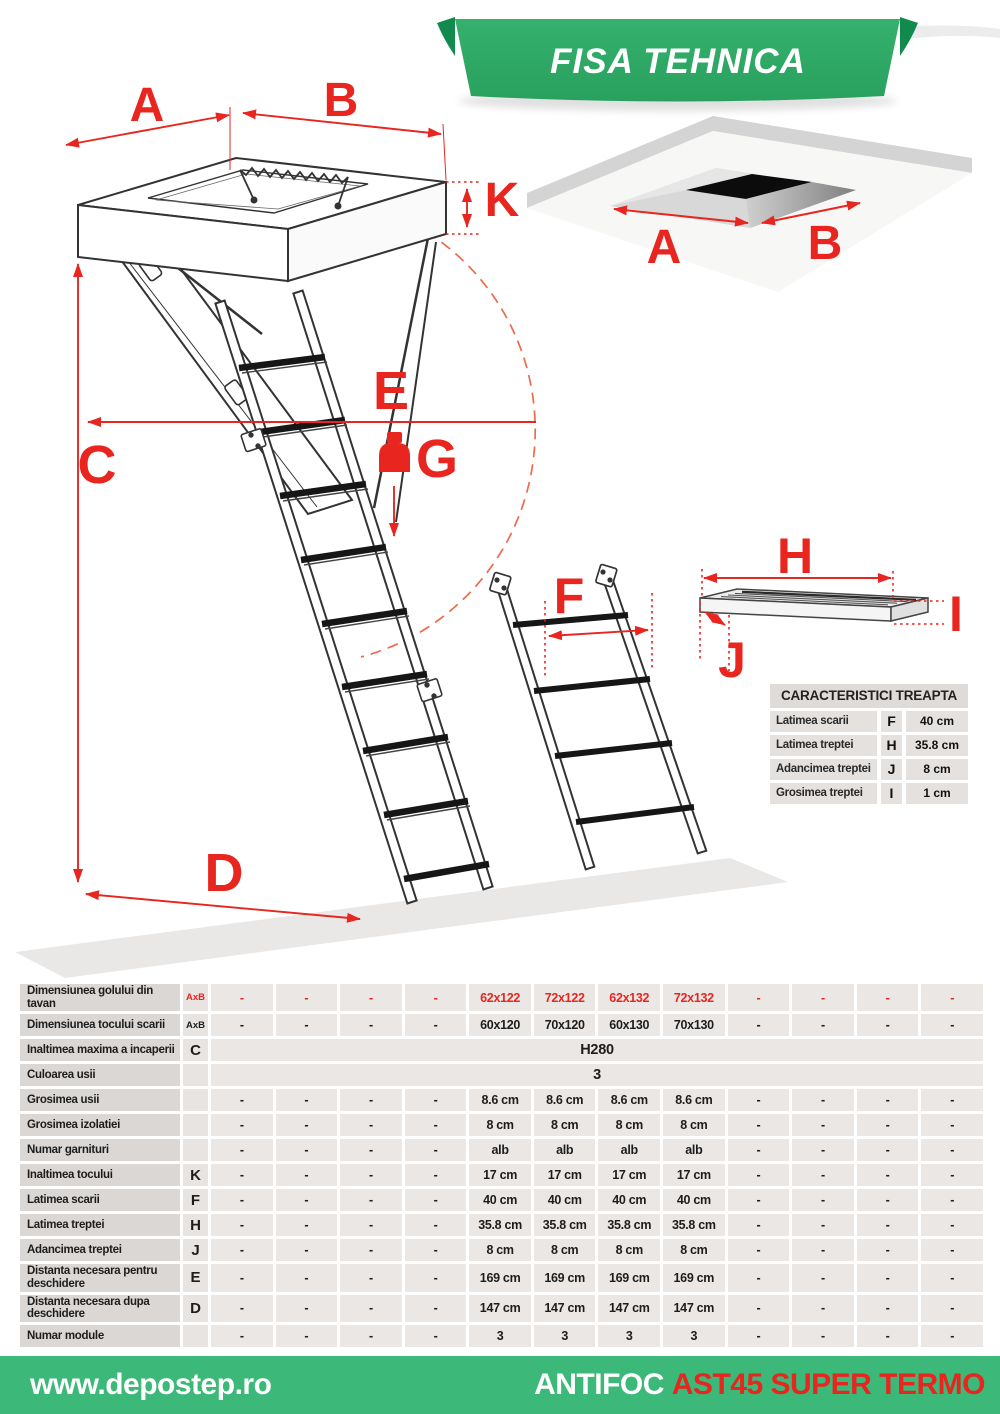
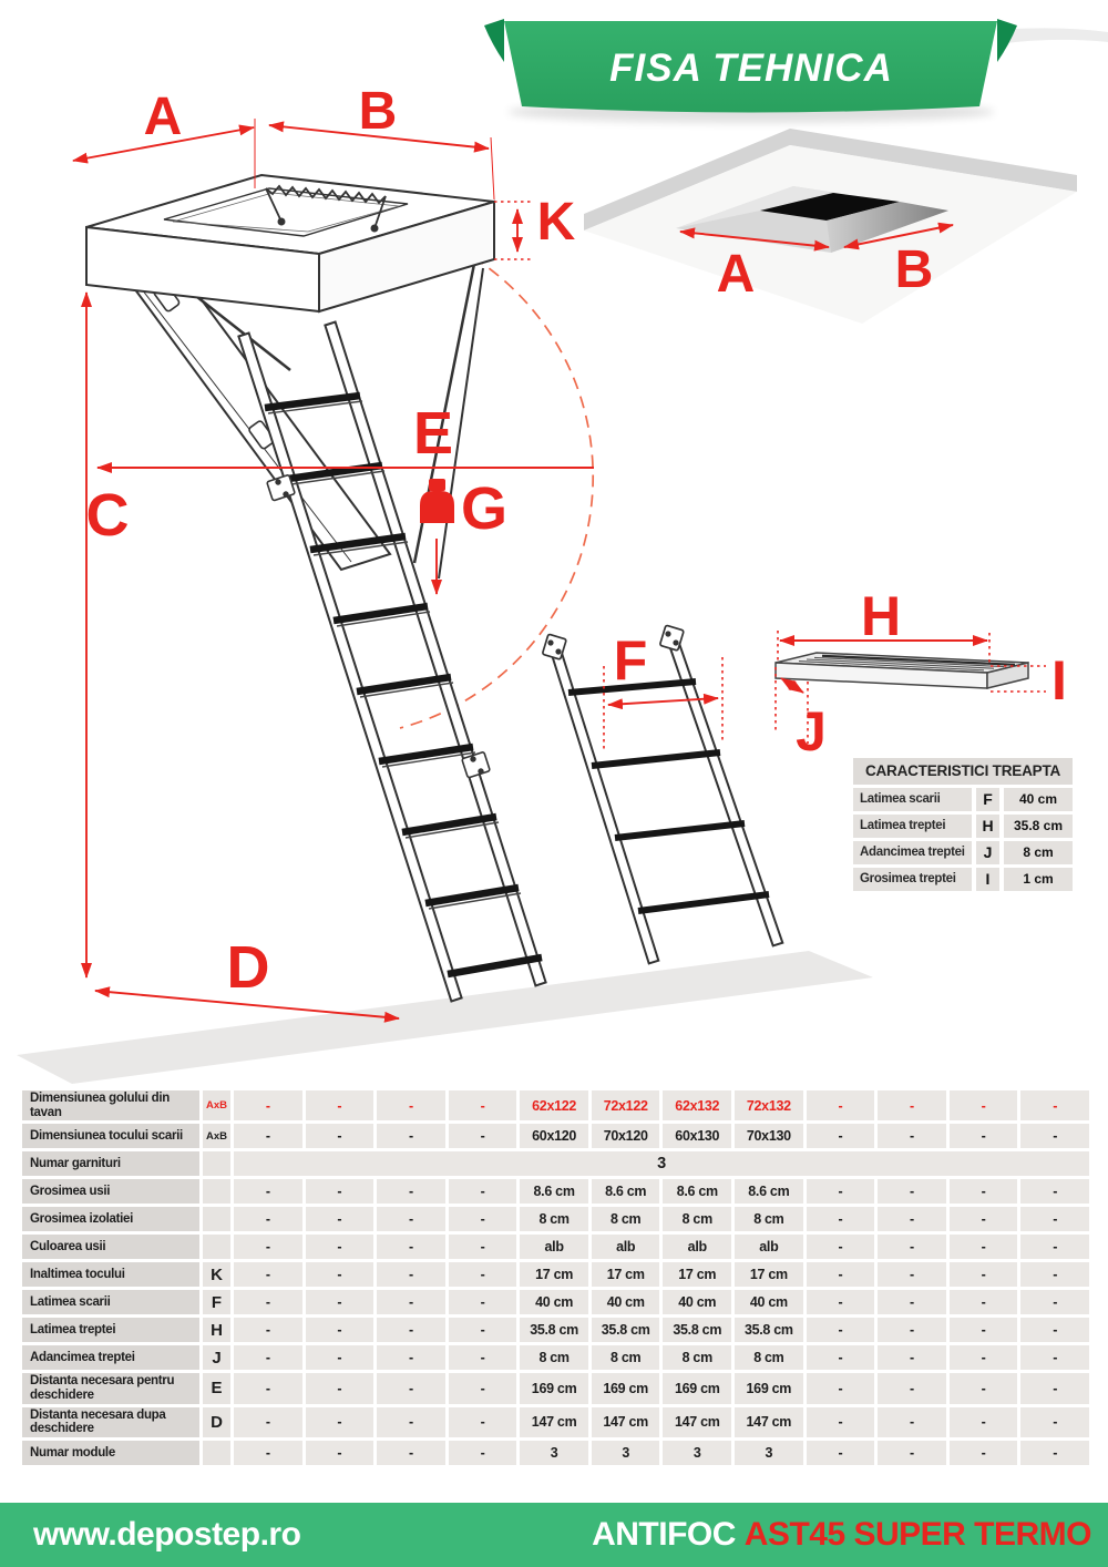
  A
  B
  A
  B
  K
  C
  E
  G
  D
  F
  H
  J
  I
  FISA TEHNICA
  CARACTERISTICI TREAPTA
  Latimea scarii
  F
  40 cm
  Latimea treptei
  H
  35.8 cm
  Adancimea treptei
  J
  8 cm
  Grosimea treptei
  I
  1 cm
  Dimensiunea golului din tavan	AxB	-	-	-	-	62x122	72x122	62x132	72x132	-	-	-	-
  Dimensiunea tocului scarii	AxB	-	-	-	-	60x120	70x120	60x130	70x130	-	-	-	-
- Inaltimea maxima a incaperii	C	H280
- Culoarea usii		3
+ Numar garnituri		3
  Grosimea usii		-	-	-	-	8.6 cm	8.6 cm	8.6 cm	8.6 cm	-	-	-	-
  Grosimea izolatiei		-	-	-	-	8 cm	8 cm	8 cm	8 cm	-	-	-	-
- Numar garnituri		-	-	-	-	alb	alb	alb	alb	-	-	-	-
+ Culoarea usii		-	-	-	-	alb	alb	alb	alb	-	-	-	-
  Inaltimea tocului	K	-	-	-	-	17 cm	17 cm	17 cm	17 cm	-	-	-	-
  Latimea scarii	F	-	-	-	-	40 cm	40 cm	40 cm	40 cm	-	-	-	-
  Latimea treptei	H	-	-	-	-	35.8 cm	35.8 cm	35.8 cm	35.8 cm	-	-	-	-
  Adancimea treptei	J	-	-	-	-	8 cm	8 cm	8 cm	8 cm	-	-	-	-
  Distanta necesara pentru deschidere	E	-	-	-	-	169 cm	169 cm	169 cm	169 cm	-	-	-	-
  Distanta necesara dupa deschidere	D	-	-	-	-	147 cm	147 cm	147 cm	147 cm	-	-	-	-
  Numar module		-	-	-	-	3	3	3	3	-	-	-	-
  www.depostep.ro
  ANTIFOC AST45 SUPER TERMO
